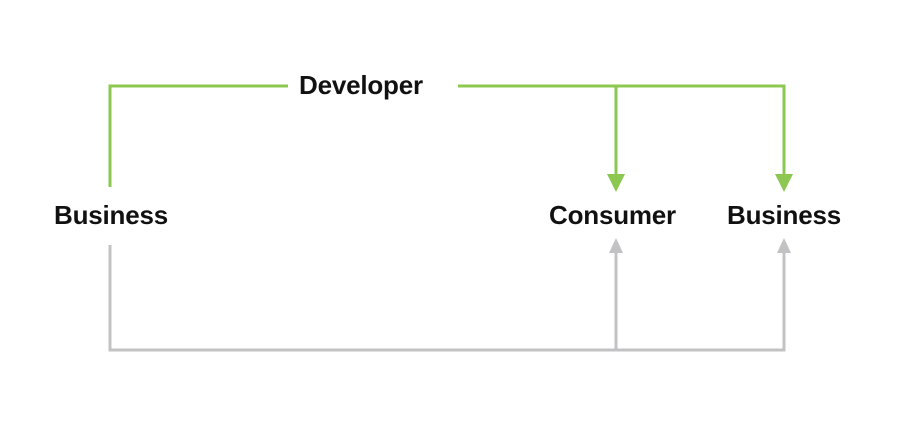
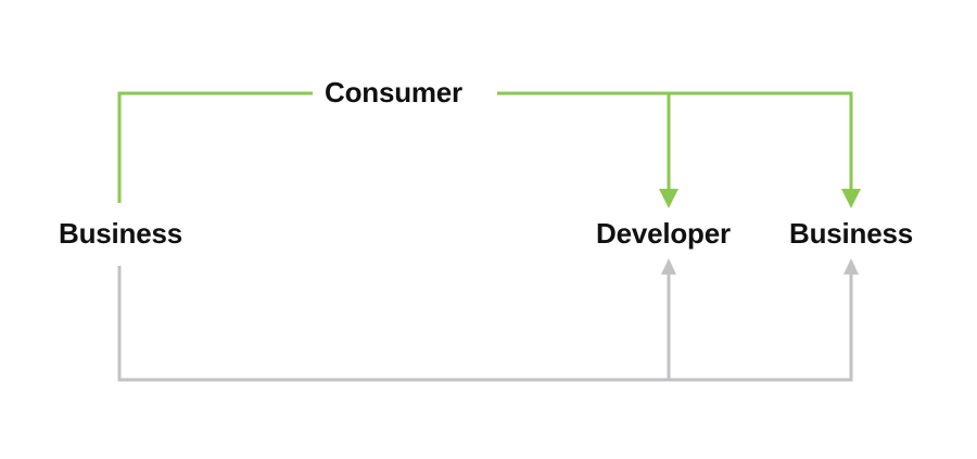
- Developer
+ Consumer
  Business
- Consumer
+ Developer
  Business
